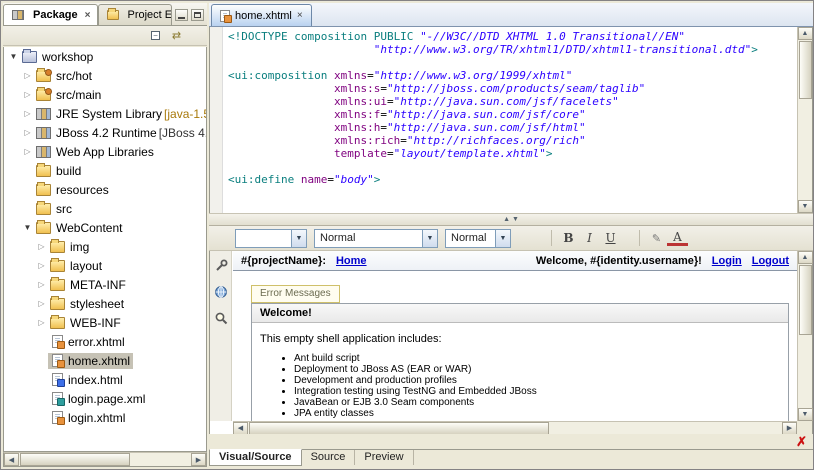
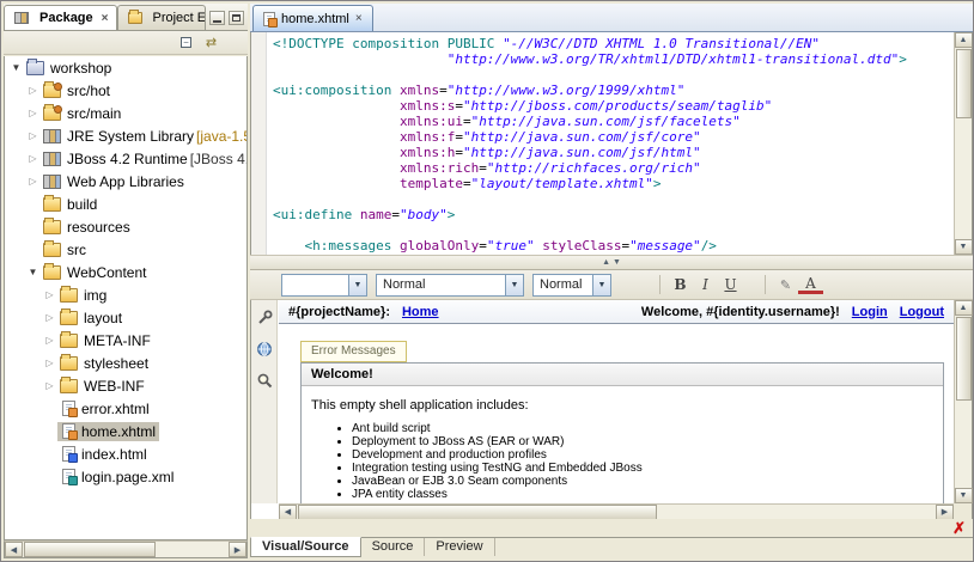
  Package
  ×
  Project E
  −
  ⇄
  ▼
  workshop
  ▷
  src/hot
  ▷
  src/main
  ▷
  JRE System Library
  [java-1.
  ▷
  JBoss 4.2 Runtime
  [JBoss 4
  ▷
  Web App Libraries
  build
  resources
  src
  ▼
  WebContent
  ▷
  img
  ▷
  layout
  ▷
  META-INF
  ▷
  stylesheet
  ▷
  WEB-INF
  error.xhtml
  home.xhtml
  index.html
  login.page.xml
- login.xhtml
  home.xhtml
  ×
  <!DOCTYPE composition PUBLIC "-//W3C//DTD XHTML 1.0 Transitional//EN"
  "http://www.w3.org/TR/xhtml1/DTD/xhtml1-transitional.dtd">
  <ui:composition xmlns="http://www.w3.org/1999/xhtml"
  xmlns:s="http://jboss.com/products/seam/taglib"
  xmlns:ui="http://java.sun.com/jsf/facelets"
  xmlns:f="http://java.sun.com/jsf/core"
  xmlns:h="http://java.sun.com/jsf/html"
  xmlns:rich="http://richfaces.org/rich"
  template="layout/template.xhtml">
  <ui:define name="body">
+ <h:messages globalOnly="true" styleClass="message"/>
  Normal
  Normal
  B
  I
  U
  ✎
  A
  #{projectName}:
  Home
  Welcome, #{identity.username}!
  Login
  Logout
  Error Messages
  Welcome!
  This empty shell application includes:
  Ant build script
  Deployment to JBoss AS (EAR or WAR)
  Development and production profiles
  Integration testing using TestNG and Embedded JBoss
  JavaBean or EJB 3.0 Seam components
  JPA entity classes
  ✗
  Visual/Source
  Source
  Preview
